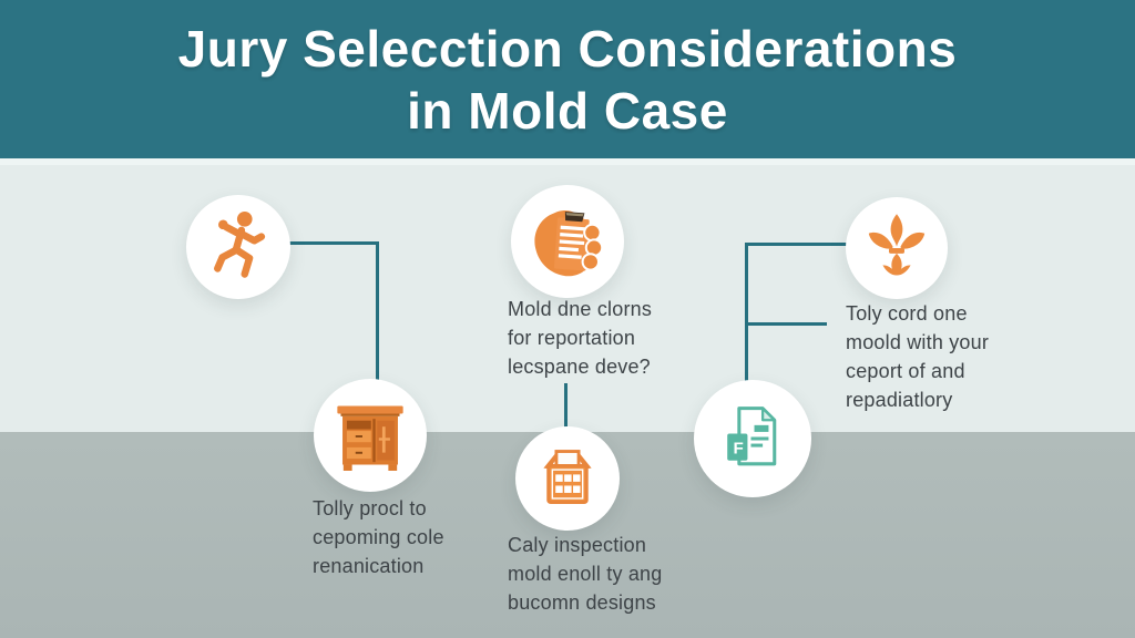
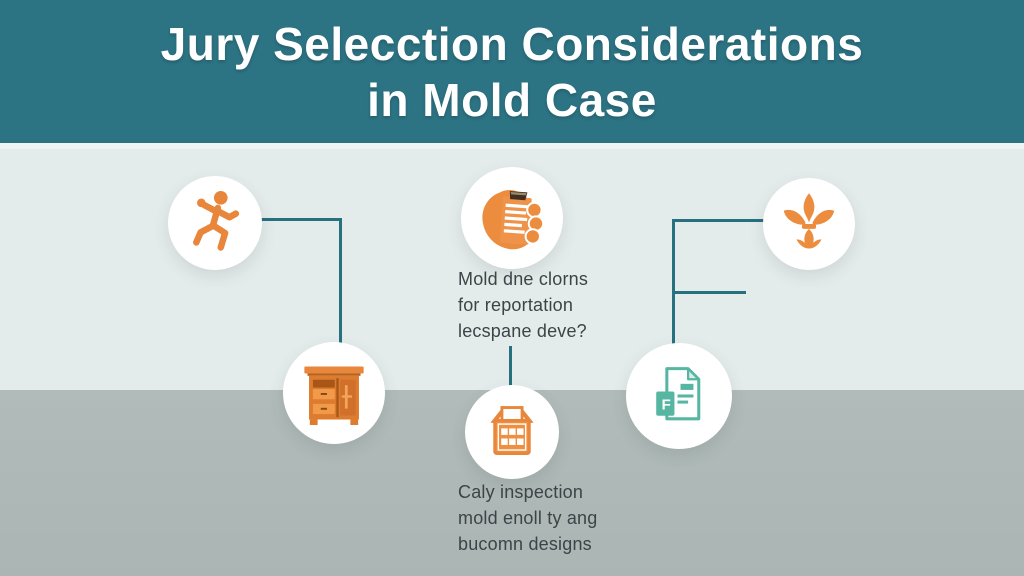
  Jury Selecction Considerations
  in Mold Case
  Mold dne clorns
  for reportation
  lecspane deve?
- Toly cord one
- moold with your
- ceport of and
- repadiatlory
- Tolly procl to
- cepoming cole
- renanication
  Caly inspection
  mold enoll ty ang
  bucomn designs
  F
